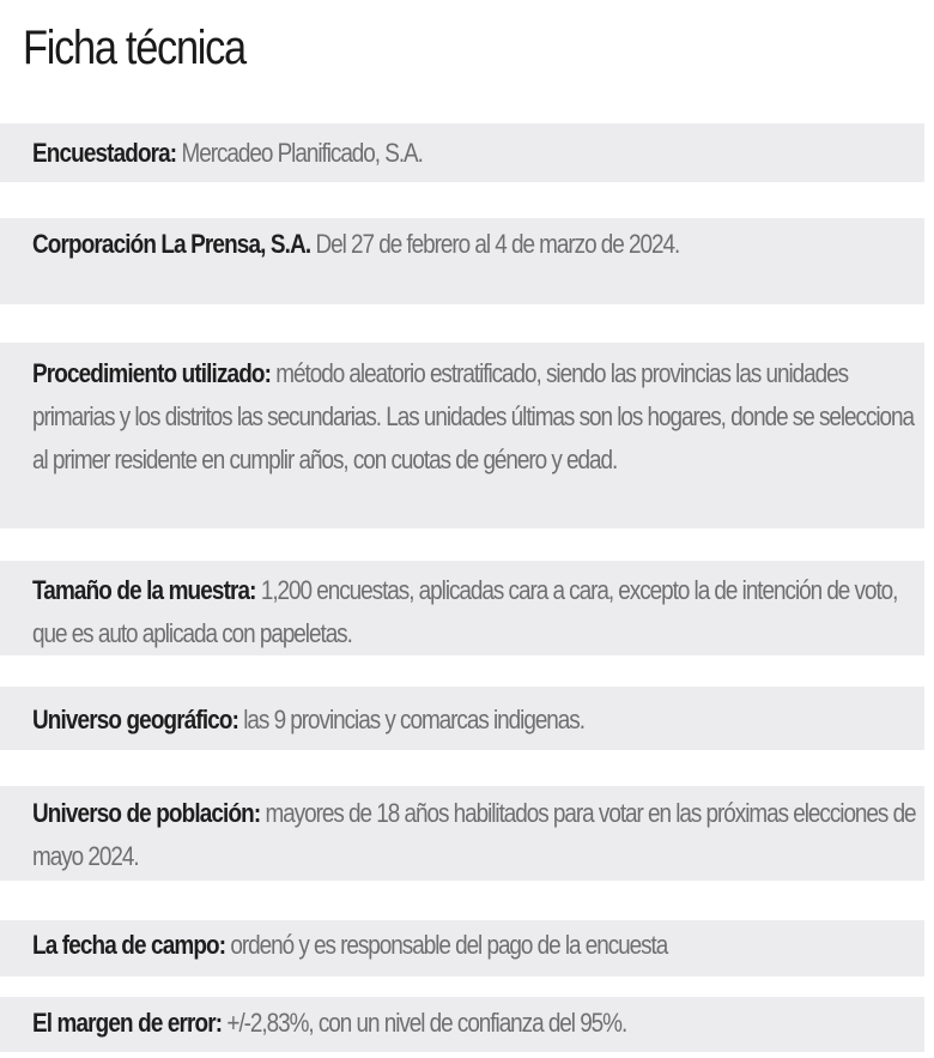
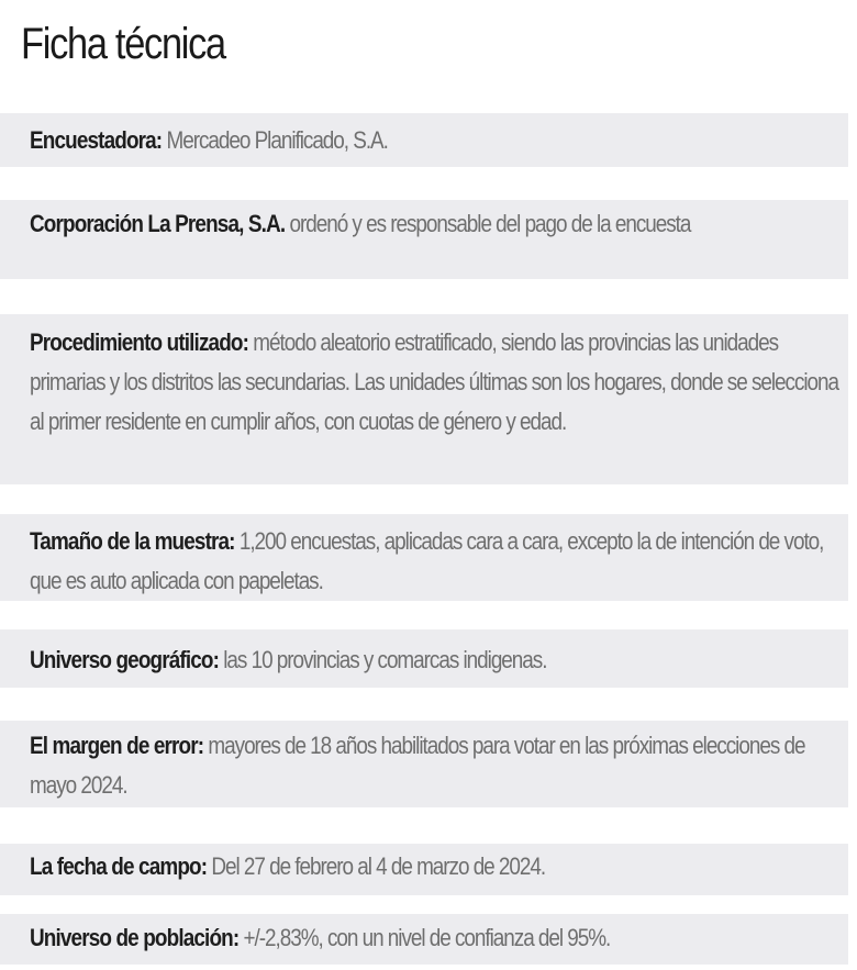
  Ficha técnica
  Encuestadora: Mercadeo Planificado, S.A.
- Corporación La Prensa, S.A. Del 27 de febrero al 4 de marzo de 2024.
+ Corporación La Prensa, S.A. ordenó y es responsable del pago de la encuesta
  Procedimiento utilizado: método aleatorio estratificado, siendo las provincias las unidades primarias y los distritos las secundarias. Las unidades últimas son los hogares, donde se selecciona al primer residente en cumplir años, con cuotas de género y edad.
  Tamaño de la muestra: 1,200 encuestas, aplicadas cara a cara, excepto la de intención de voto, que es auto aplicada con papeletas.
- Universo geográfico: las 9 provincias y comarcas indigenas.
+ Universo geográfico: las 10 provincias y comarcas indigenas.
- Universo de población: mayores de 18 años habilitados para votar en las próximas elecciones de mayo 2024.
+ El margen de error: mayores de 18 años habilitados para votar en las próximas elecciones de mayo 2024.
- La fecha de campo: ordenó y es responsable del pago de la encuesta
+ La fecha de campo: Del 27 de febrero al 4 de marzo de 2024.
- El margen de error: +/-2,83%, con un nivel de confianza del 95%.
+ Universo de población: +/-2,83%, con un nivel de confianza del 95%.
